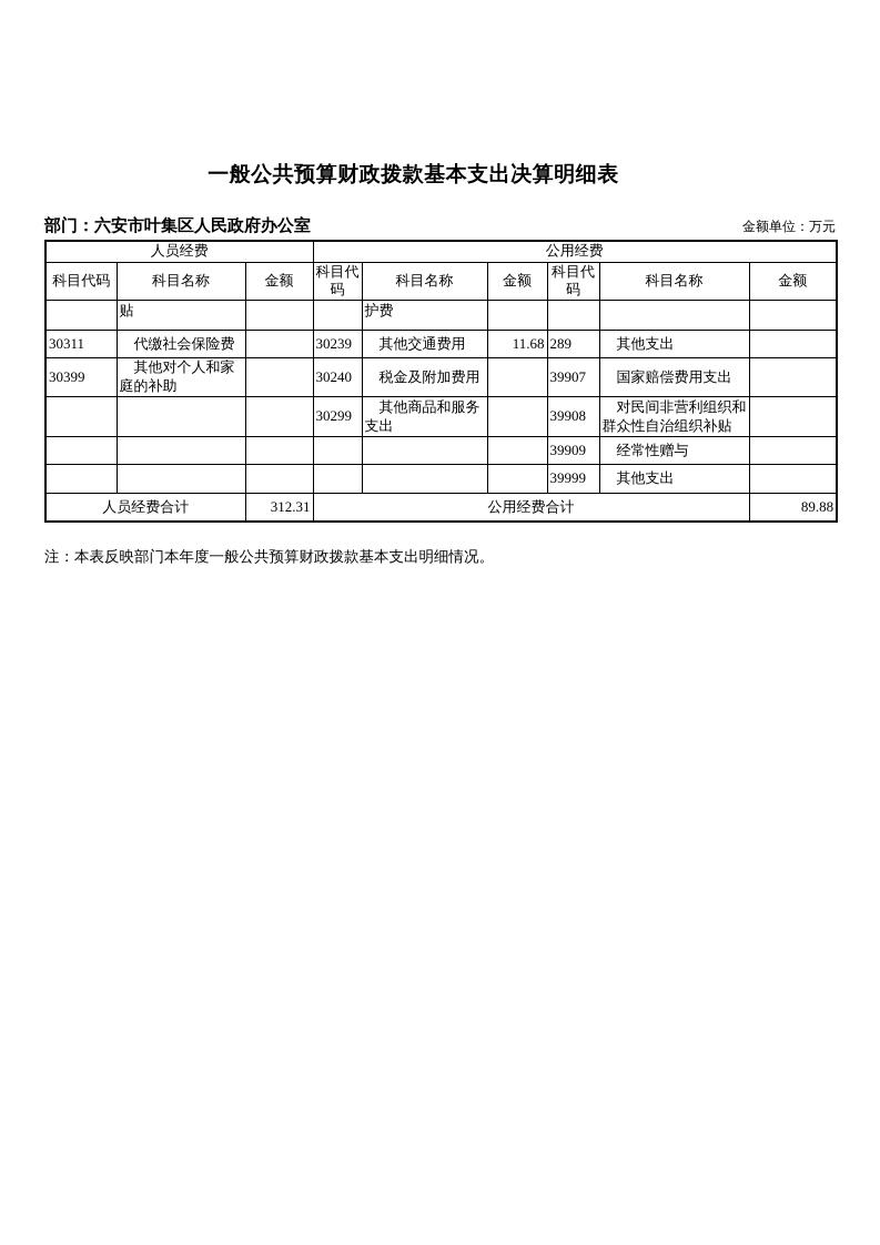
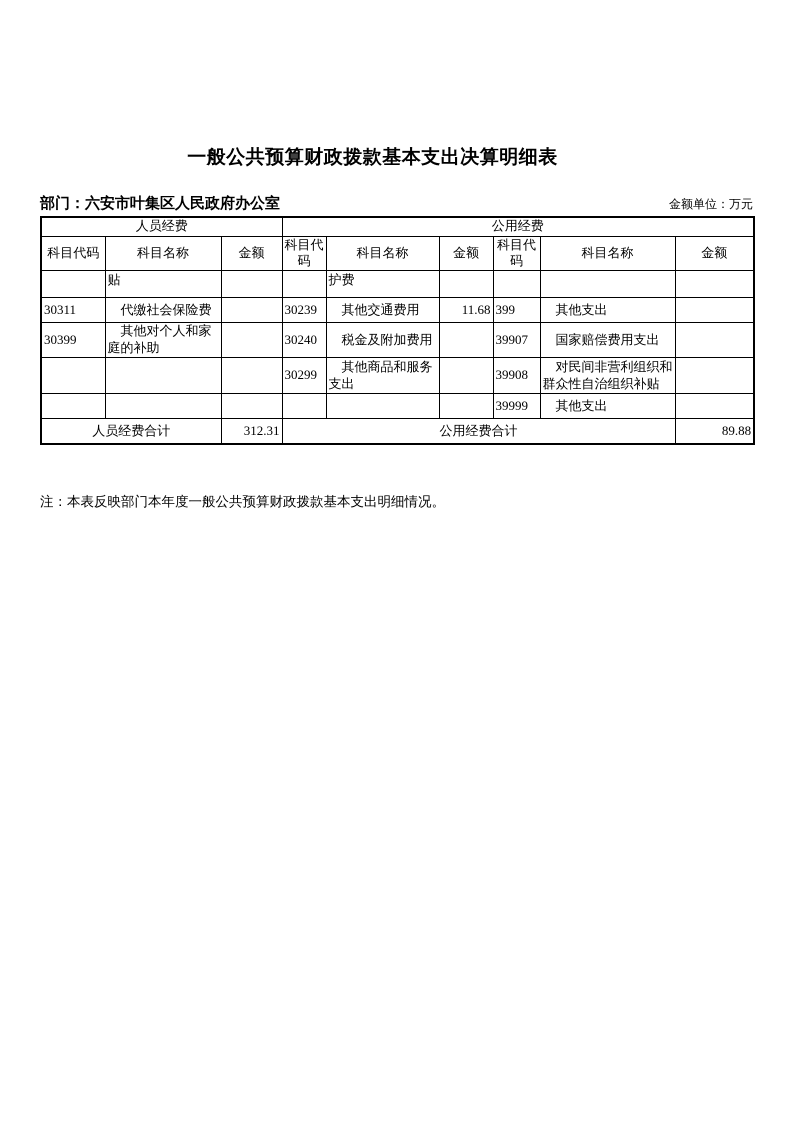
  一般公共预算财政拨款基本支出决算明细表
  部门：六安市叶集区人民政府办公室
  金额单位：万元
  人员经费	公用经费
  科目代码	科目名称	金额	科目代码	科目名称	金额	科目代码	科目名称	金额
  	贴			护费
- 30311	代缴社会保险费		30239	其他交通费用	11.68	289	其他支出
+ 30311	代缴社会保险费		30239	其他交通费用	11.68	399	其他支出
  30399	其他对个人和家庭的补助		30240	税金及附加费用		39907	国家赔偿费用支出
  			30299	其他商品和服务支出		39908	对民间非营利组织和群众性自治组织补贴
- 						39909	经常性赠与
  						39999	其他支出
  人员经费合计	312.31	公用经费合计	89.88
  注：本表反映部门本年度一般公共预算财政拨款基本支出明细情况。
